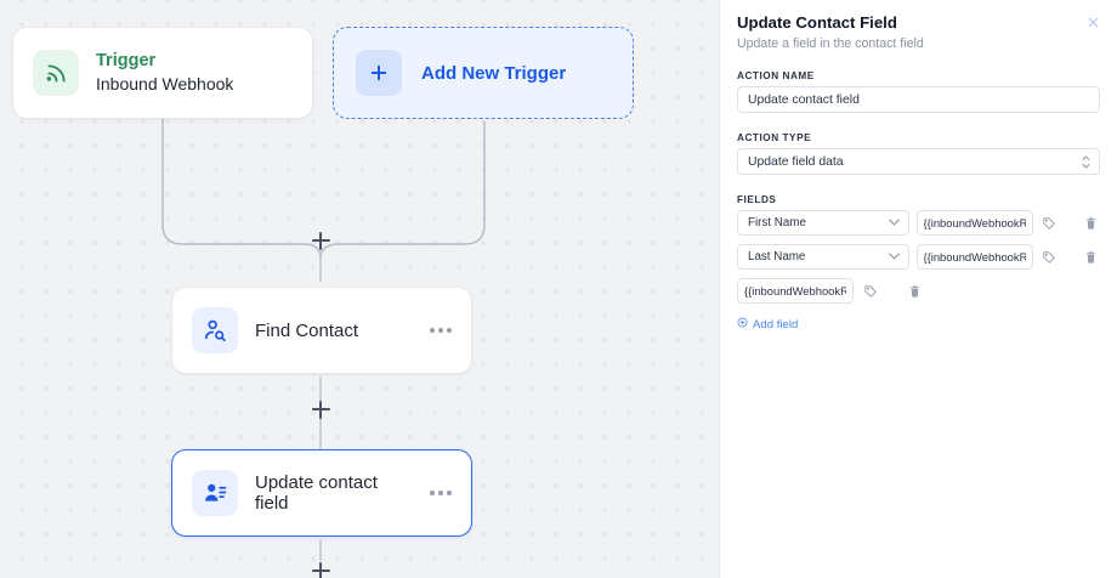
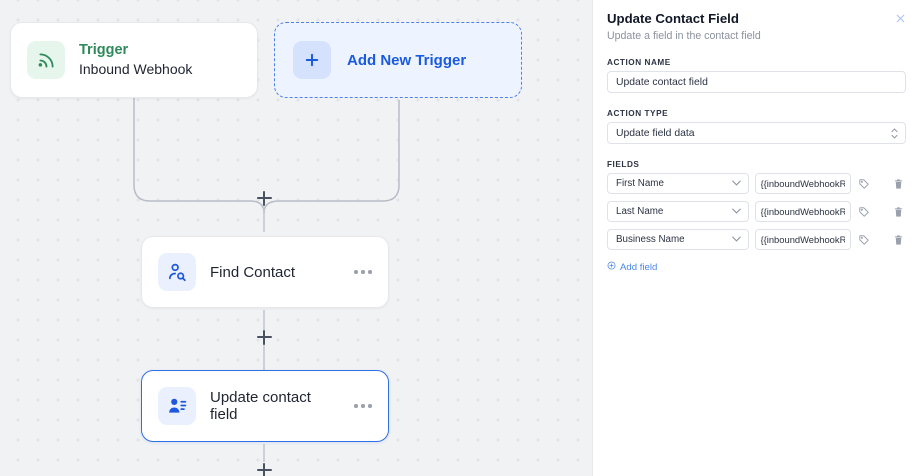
  Trigger
  Inbound Webhook
  Add New Trigger
  Find Contact
  Update contact field
  Update Contact Field
  Update a field in the contact field
  ACTION NAME
  Update contact field
  ACTION TYPE
  Update field data
  FIELDS
  First Name
  {{inboundWebhookR
  Last Name
  {{inboundWebhookR
+ Business Name
  {{inboundWebhookR
  Add field
